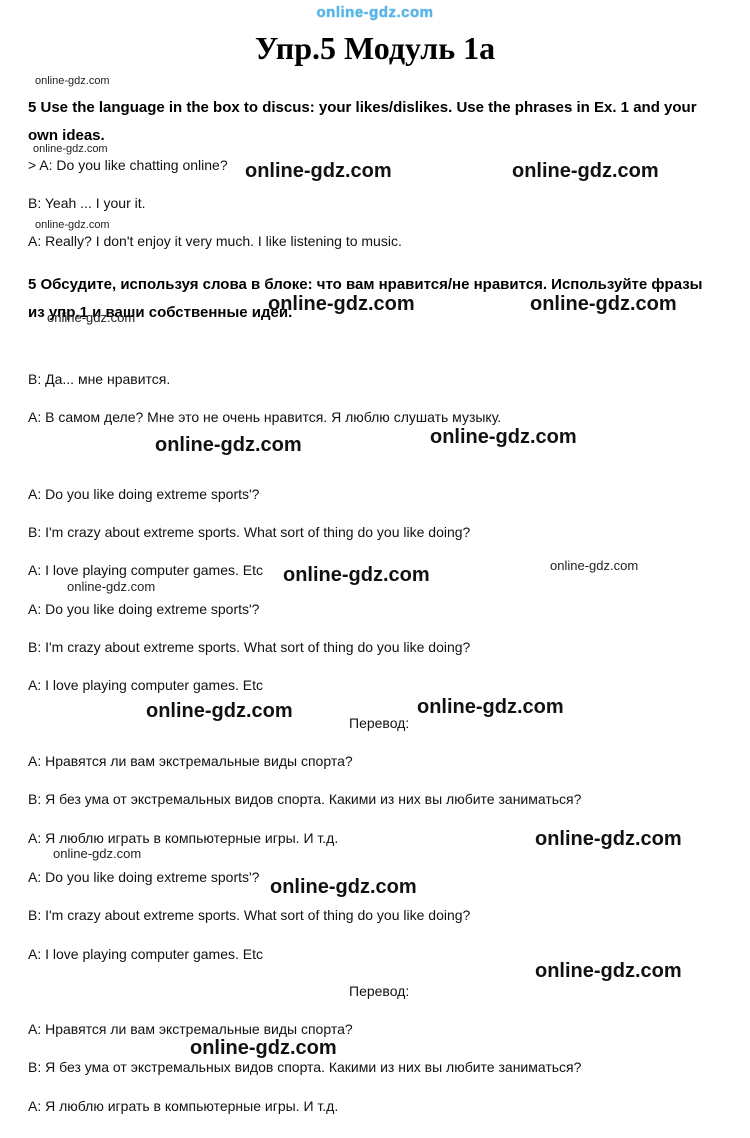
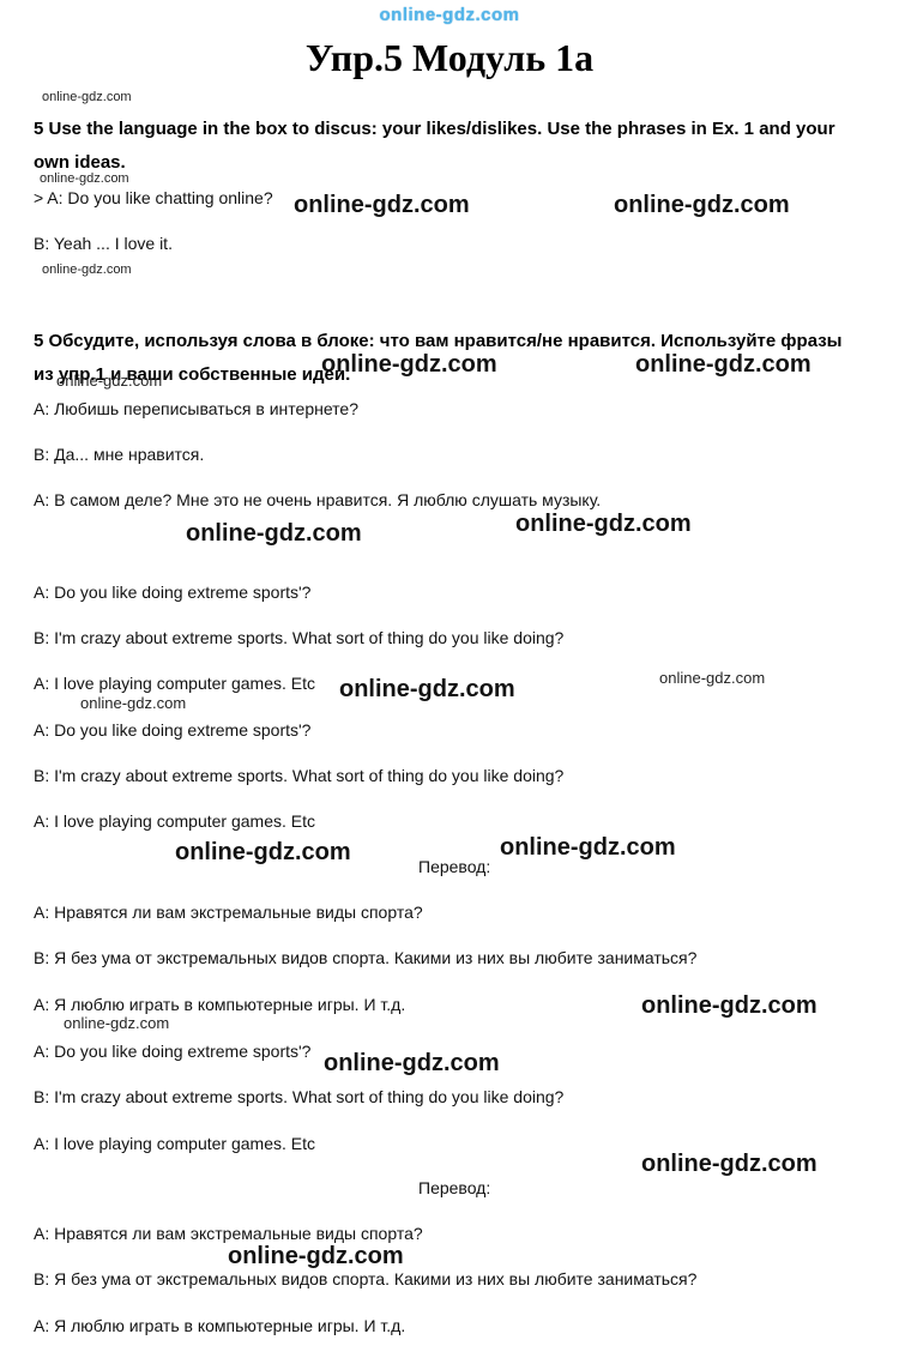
  online-gdz.com
  Упр.5 Модуль 1а
  online-gdz.com
  5 Use the language in the box to discus: your likes/dislikes. Use the phrases in Ex. 1 and your own ideas.
  online-gdz.com
  > A: Do you like chatting online?
  online-gdz.com
  online-gdz.com
- B: Yeah ... I your it.
+ B: Yeah ... I love it.
  online-gdz.com
- A: Really? I don't enjoy it very much. I like listening to music.
  5 Обсудите, используя слова в блоке: что вам нравится/не нравится. Используйте фразы из упр.1 и ваши собственные идеи.
  online-gdz.com
  online-gdz.com
  online-gdz.com
+ A: Любишь переписываться в интернете?
  B: Да... мне нравится.
  A: В самом деле? Мне это не очень нравится. Я люблю слушать музыку.
  online-gdz.com
  online-gdz.com
  A: Do you like doing extreme sports'?
  B: I'm crazy about extreme sports. What sort of thing do you like doing?
  A: I love playing computer games. Etc
  online-gdz.com
  online-gdz.com
  online-gdz.com
  A: Do you like doing extreme sports'?
  B: I'm crazy about extreme sports. What sort of thing do you like doing?
  A: I love playing computer games. Etc
  online-gdz.com
  online-gdz.com
  Перевод:
  A: Нравятся ли вам экстремальные виды спорта?
  B: Я без ума от экстремальных видов спорта. Какими из них вы любите заниматься?
  A: Я люблю играть в компьютерные игры. И т.д.
  online-gdz.com
  online-gdz.com
  A: Do you like doing extreme sports'?
  online-gdz.com
  B: I'm crazy about extreme sports. What sort of thing do you like doing?
  A: I love playing computer games. Etc
  online-gdz.com
  Перевод:
  A: Нравятся ли вам экстремальные виды спорта?
  online-gdz.com
  B: Я без ума от экстремальных видов спорта. Какими из них вы любите заниматься?
  A: Я люблю играть в компьютерные игры. И т.д.
